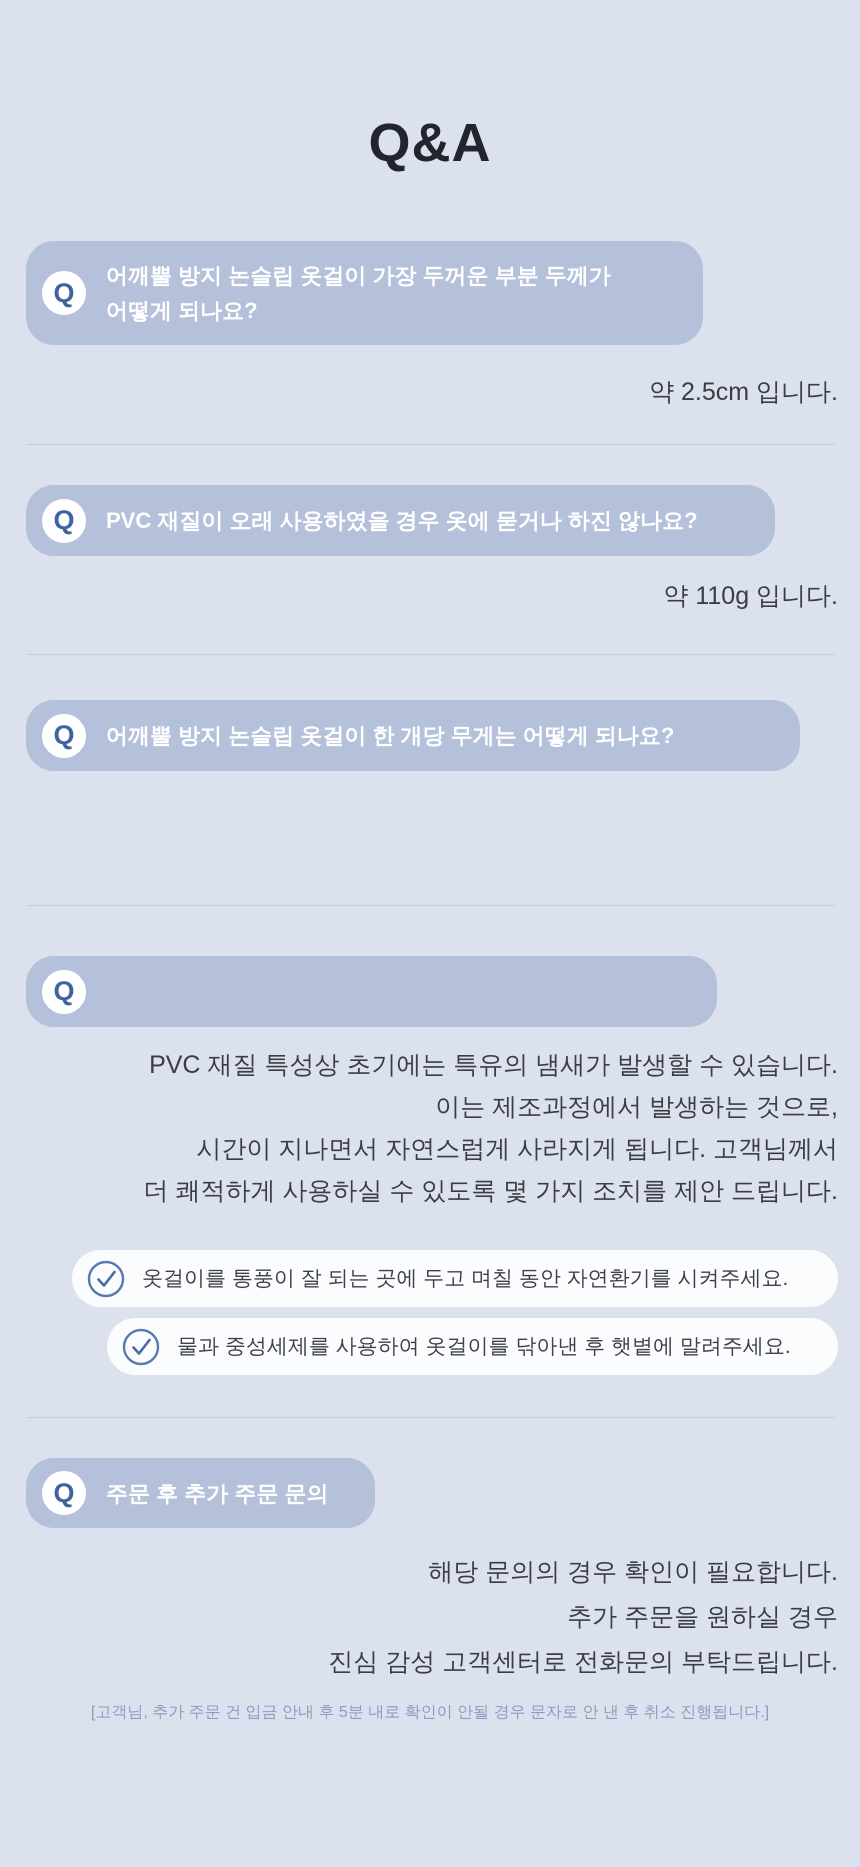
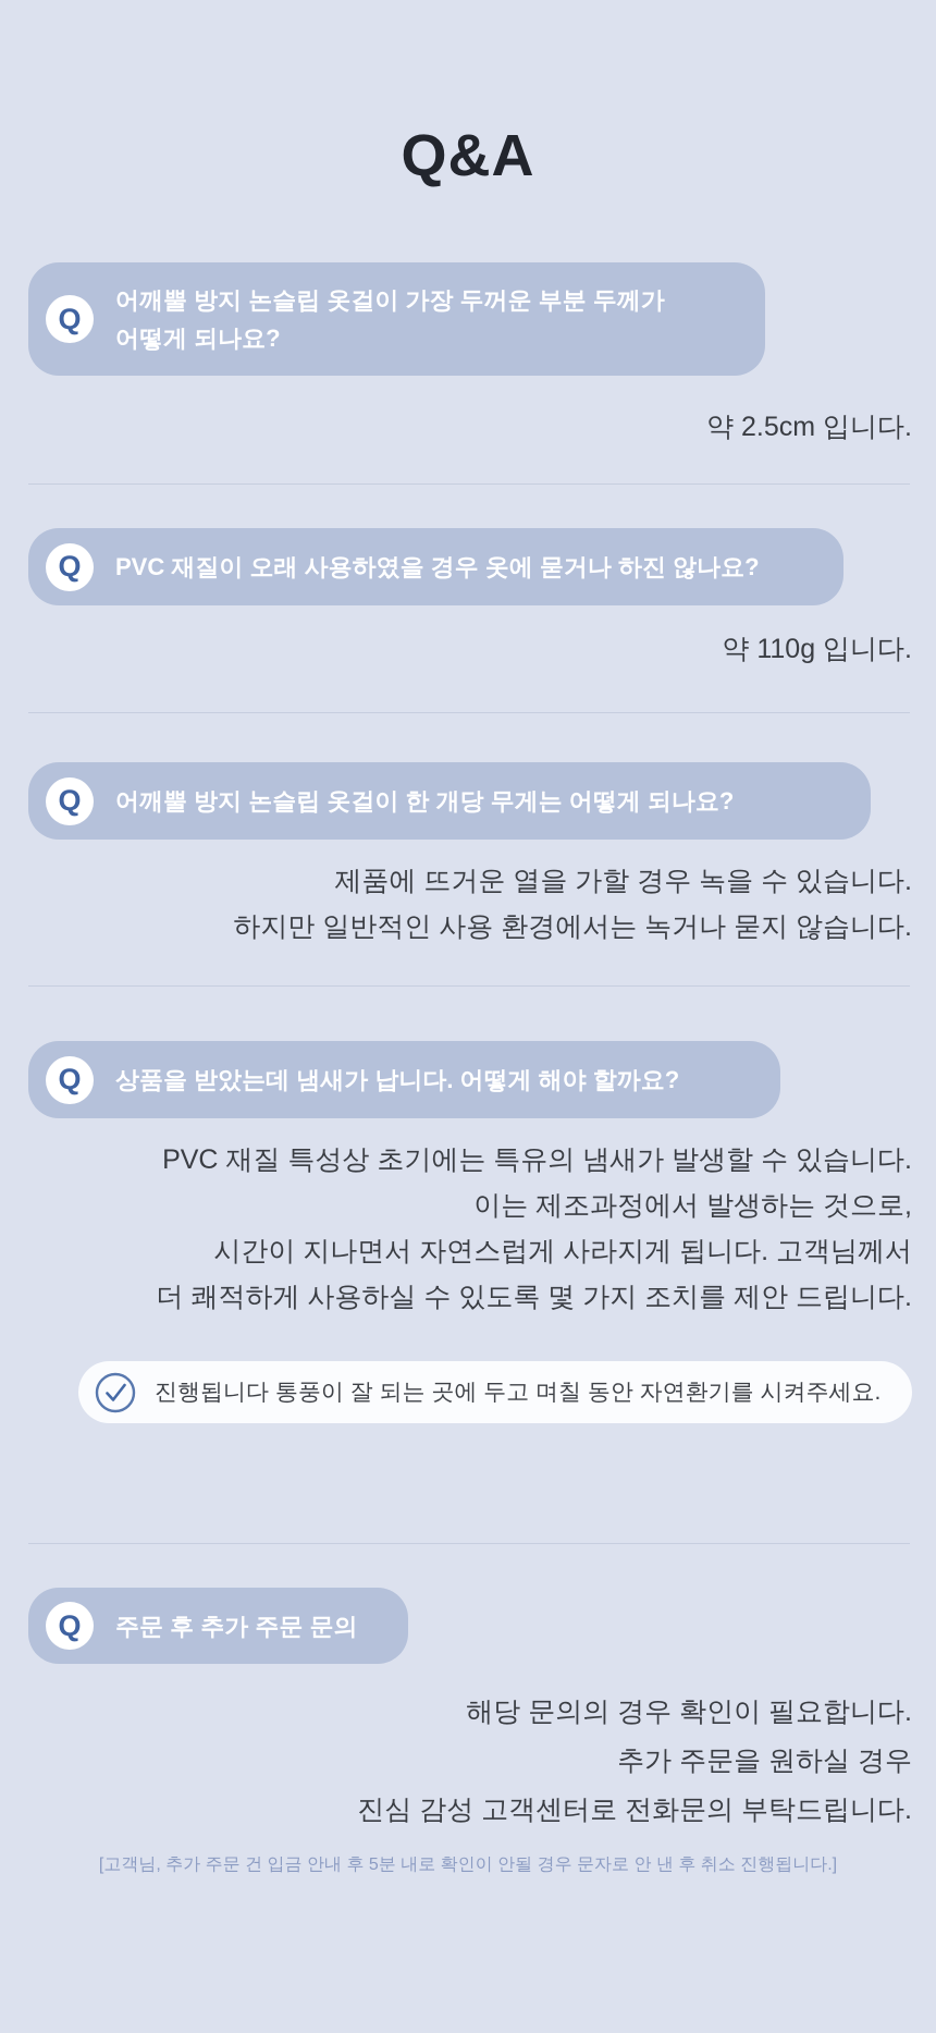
  Q&A
  Q
  어깨뿔 방지 논슬립 옷걸이 가장 두꺼운 부분 두께가
  어떻게 되나요?
  약 2.5cm 입니다.
  Q
  PVC 재질이 오래 사용하였을 경우 옷에 묻거나 하진 않나요?
  약 110g 입니다.
  Q
  어깨뿔 방지 논슬립 옷걸이 한 개당 무게는 어떻게 되나요?
+ 제품에 뜨거운 열을 가할 경우 녹을 수 있습니다.
+ 하지만 일반적인 사용 환경에서는 녹거나 묻지 않습니다.
  Q
+ 상품을 받았는데 냄새가 납니다. 어떻게 해야 할까요?
  PVC 재질 특성상 초기에는 특유의 냄새가 발생할 수 있습니다.
  이는 제조과정에서 발생하는 것으로,
  시간이 지나면서 자연스럽게 사라지게 됩니다. 고객님께서
  더 쾌적하게 사용하실 수 있도록 몇 가지 조치를 제안 드립니다.
- 옷걸이를 통풍이 잘 되는 곳에 두고 며칠 동안 자연환기를 시켜주세요.
+ 진행됩니다 통풍이 잘 되는 곳에 두고 며칠 동안 자연환기를 시켜주세요.
- 물과 중성세제를 사용하여 옷걸이를 닦아낸 후 햇볕에 말려주세요.
  Q
  주문 후 추가 주문 문의
  해당 문의의 경우 확인이 필요합니다.
  추가 주문을 원하실 경우
  진심 감성 고객센터로 전화문의 부탁드립니다.
  [고객님, 추가 주문 건 입금 안내 후 5분 내로 확인이 안될 경우 문자로 안 낸 후 취소 진행됩니다.]
